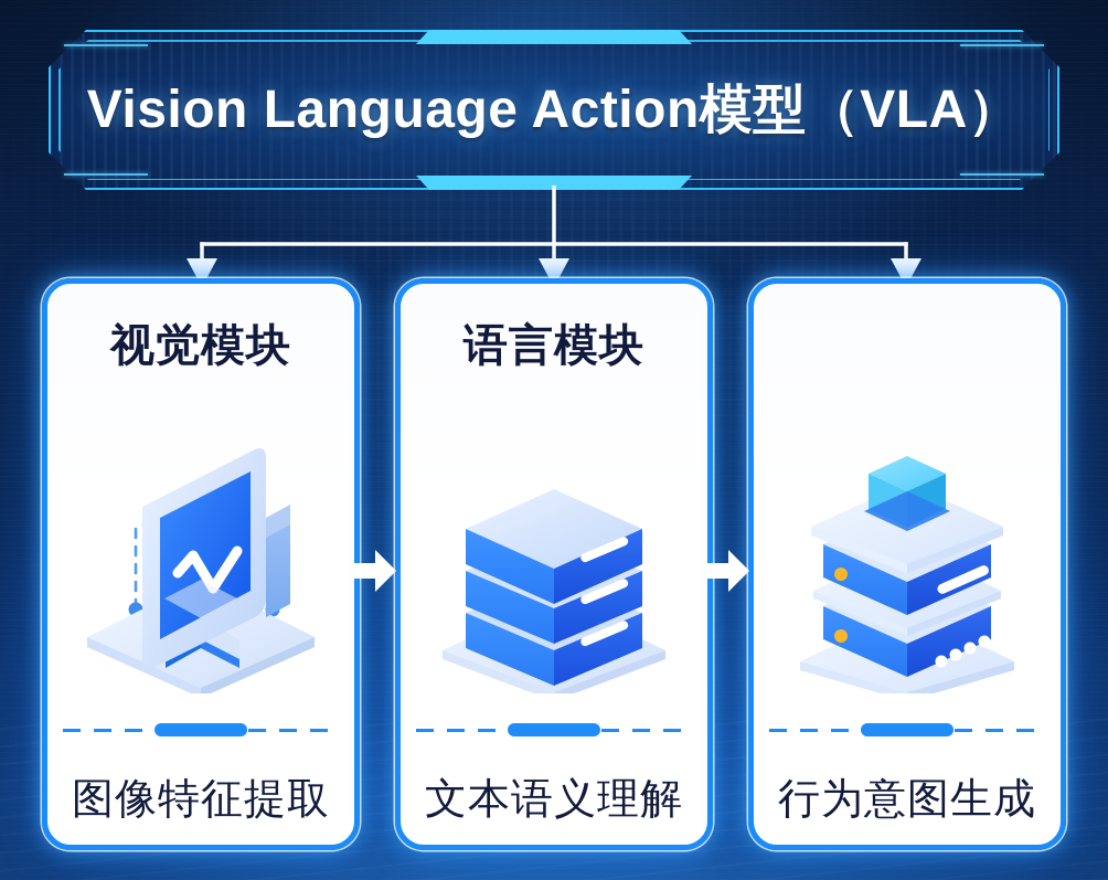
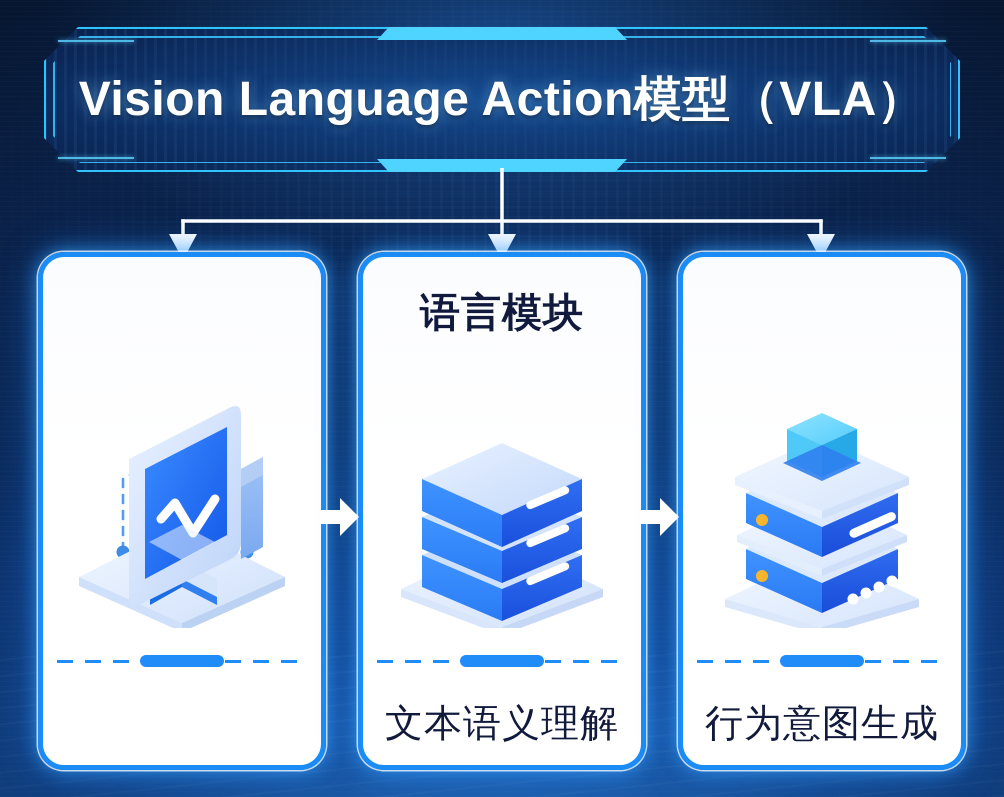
  Vision Language Action模型（VLA）
- 视觉模块
- 图像特征提取
  语言模块
  文本语义理解
  行为意图生成
